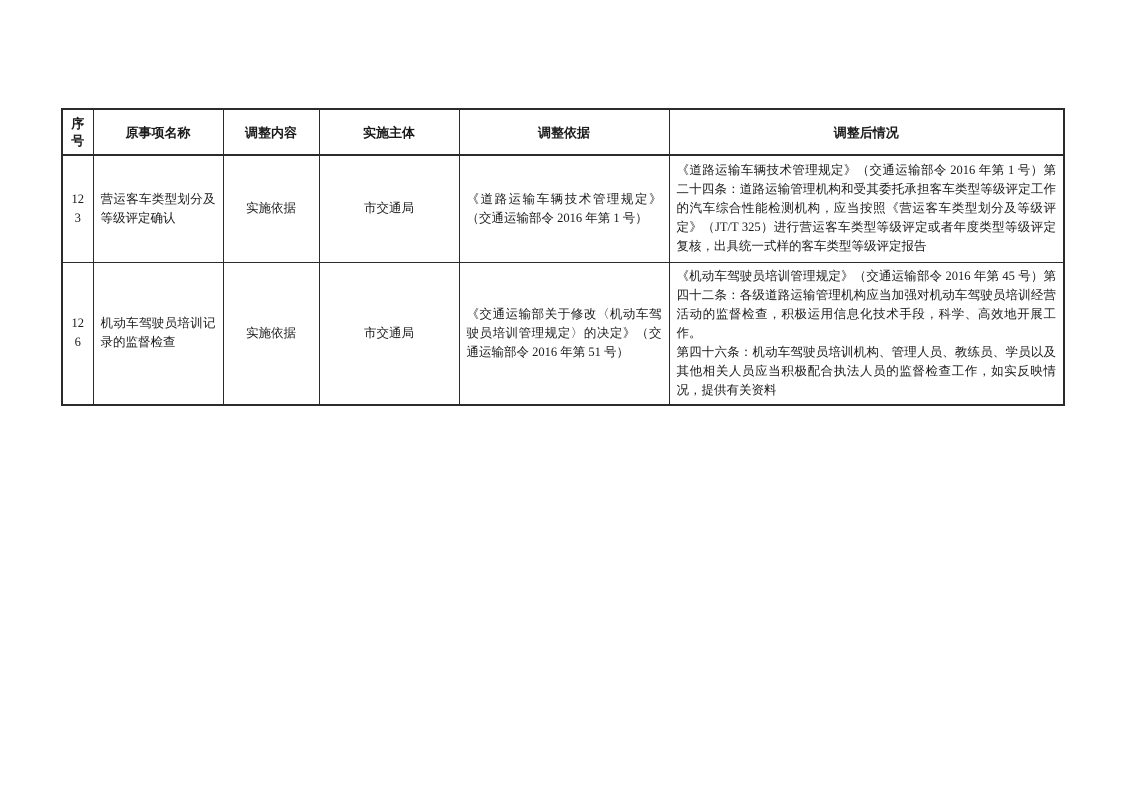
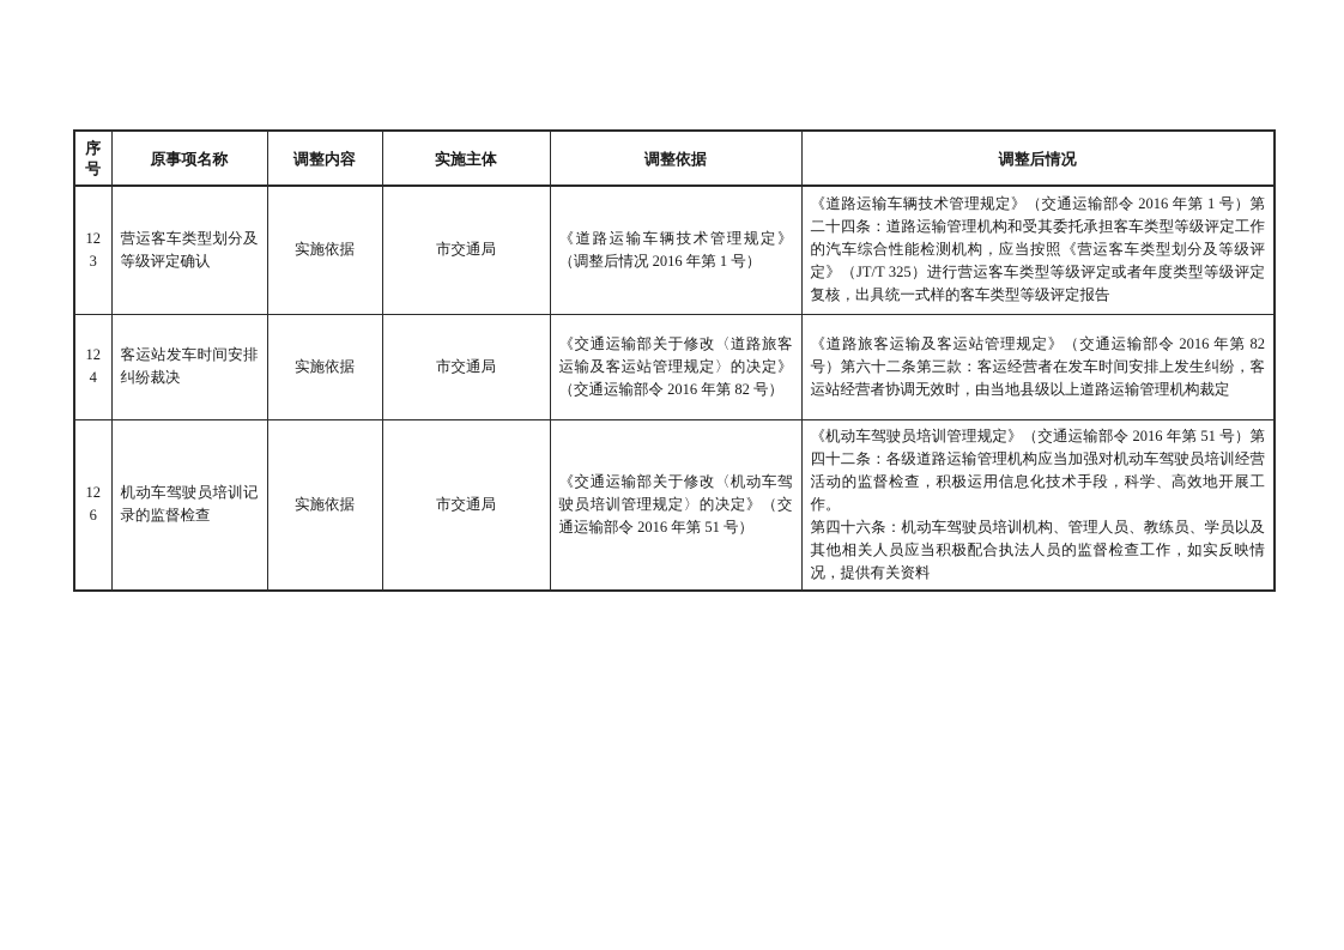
  序号	原事项名称	调整内容	实施主体	调整依据	调整后情况
- 123	营运客车类型划分及等级评定确认	实施依据	市交通局	《道路运输车辆技术管理规定》（交通运输部令 2016 年第 1 号）	《道路运输车辆技术管理规定》（交通运输部令 2016 年第 1 号）第二十四条：道路运输管理机构和受其委托承担客车类型等级评定工作的汽车综合性能检测机构，应当按照《营运客车类型划分及等级评定》（JT/T 325）进行营运客车类型等级评定或者年度类型等级评定复核，出具统一式样的客车类型等级评定报告
+ 123	营运客车类型划分及等级评定确认	实施依据	市交通局	《道路运输车辆技术管理规定》（调整后情况 2016 年第 1 号）	《道路运输车辆技术管理规定》（交通运输部令 2016 年第 1 号）第二十四条：道路运输管理机构和受其委托承担客车类型等级评定工作的汽车综合性能检测机构，应当按照《营运客车类型划分及等级评定》（JT/T 325）进行营运客车类型等级评定或者年度类型等级评定复核，出具统一式样的客车类型等级评定报告
+ 124	客运站发车时间安排纠纷裁决	实施依据	市交通局	《交通运输部关于修改〈道路旅客运输及客运站管理规定〉的决定》（交通运输部令 2016 年第 82 号）	《道路旅客运输及客运站管理规定》（交通运输部令 2016 年第 82 号）第六十二条第三款：客运经营者在发车时间安排上发生纠纷，客运站经营者协调无效时，由当地县级以上道路运输管理机构裁定
- 126	机动车驾驶员培训记录的监督检查	实施依据	市交通局	《交通运输部关于修改〈机动车驾驶员培训管理规定〉的决定》（交通运输部令 2016 年第 51 号）	《机动车驾驶员培训管理规定》（交通运输部令 2016 年第 45 号）第四十二条：各级道路运输管理机构应当加强对机动车驾驶员培训经营活动的监督检查，积极运用信息化技术手段，科学、高效地开展工作。 第四十六条：机动车驾驶员培训机构、管理人员、教练员、学员以及其他相关人员应当积极配合执法人员的监督检查工作，如实反映情况，提供有关资料
+ 126	机动车驾驶员培训记录的监督检查	实施依据	市交通局	《交通运输部关于修改〈机动车驾驶员培训管理规定〉的决定》（交通运输部令 2016 年第 51 号）	《机动车驾驶员培训管理规定》（交通运输部令 2016 年第 51 号）第四十二条：各级道路运输管理机构应当加强对机动车驾驶员培训经营活动的监督检查，积极运用信息化技术手段，科学、高效地开展工作。 第四十六条：机动车驾驶员培训机构、管理人员、教练员、学员以及其他相关人员应当积极配合执法人员的监督检查工作，如实反映情况，提供有关资料
